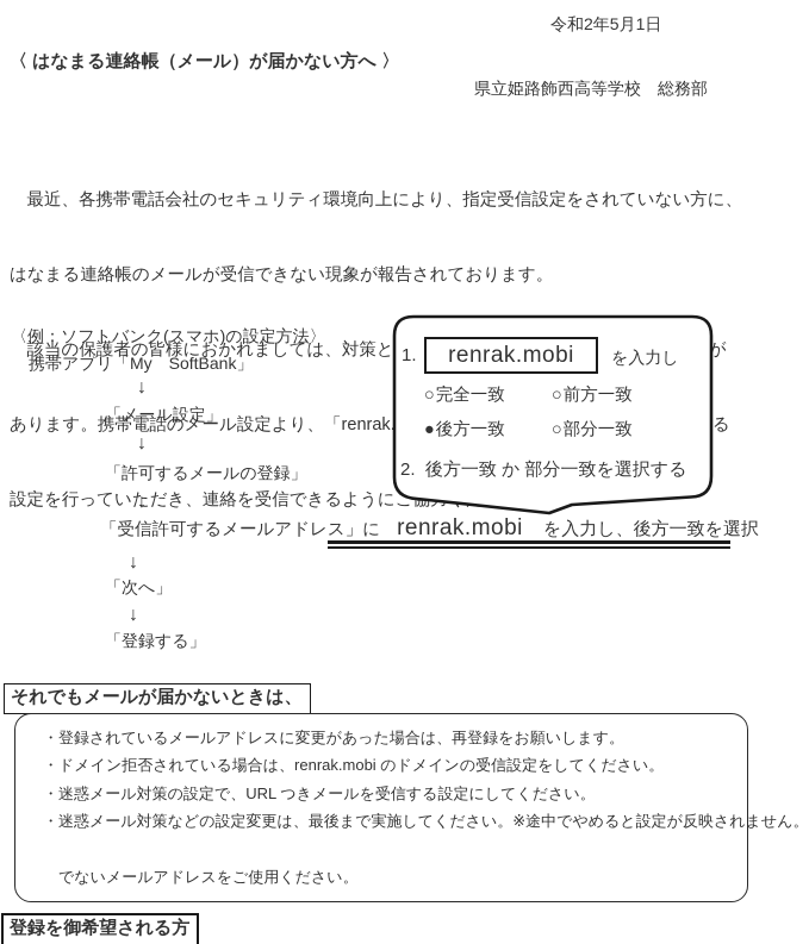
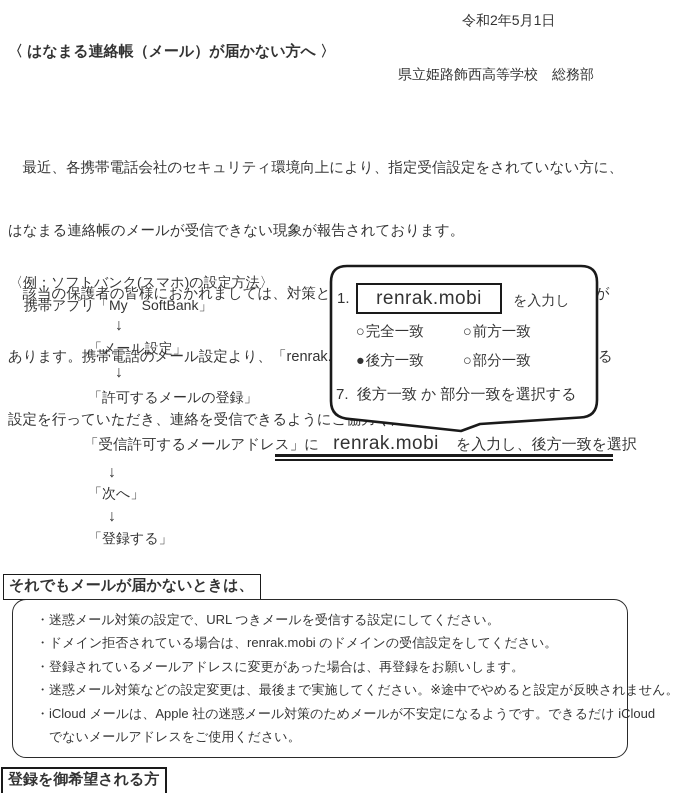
  令和2年5月1日
  〈 はなまる連絡帳（メール）が届かない方へ 〉
  県立姫路飾西高等学校 総務部
  最近、各携帯電話会社のセキュリティ環境向上により、指定受信設定をされていない方に、
  はなまる連絡帳のメールが受信できない現象が報告されております。
  設定を行っていただき、連絡を受信できるようにご
  〈例：ソフトバンク(スマホ)の設定方法〉
  携帯アプリ「My SoftBank」
  ↓
  「メール設定」
  ↓
  「許可するメールの登録」
  ↓
  「受信許可するメールアドレス」に
  renrak.mobi
  を入力し、後方一致を選択
  ↓
  「次へ」
  ↓
  「登録する」
  1.
  renrak.mobi
  を入力し
  ○
  完全一致
  ○
  前方一致
  ●
  後方一致
  ○
  部分一致
- 2. 後方一致 か 部分一致を選択する
+ 7. 後方一致 か 部分一致を選択する
  それでもメールが届かないときは、
- ・登録されているメールアドレスに変更があった場合は、再登録をお願いします。
+ ・迷惑メール対策の設定で、URL つきメールを受信する設定にしてください。
  ・ドメイン拒否されている場合は、renrak.mobi のドメインの受信設定をしてください。
- ・迷惑メール対策の設定で、URL つきメールを受信する設定にしてください。
+ ・登録されているメールアドレスに変更があった場合は、再登録をお願いします。
  ・迷惑メール対策などの設定変更は、最後まで実施してください。※途中でやめると設定が反映されません。
+ ・iCloud メールは、Apple 社の迷惑メール対策のためメールが不安定になるようです。できるだけ iCloud
  でないメールアドレスをご使用ください。
  登録を御希望される方
